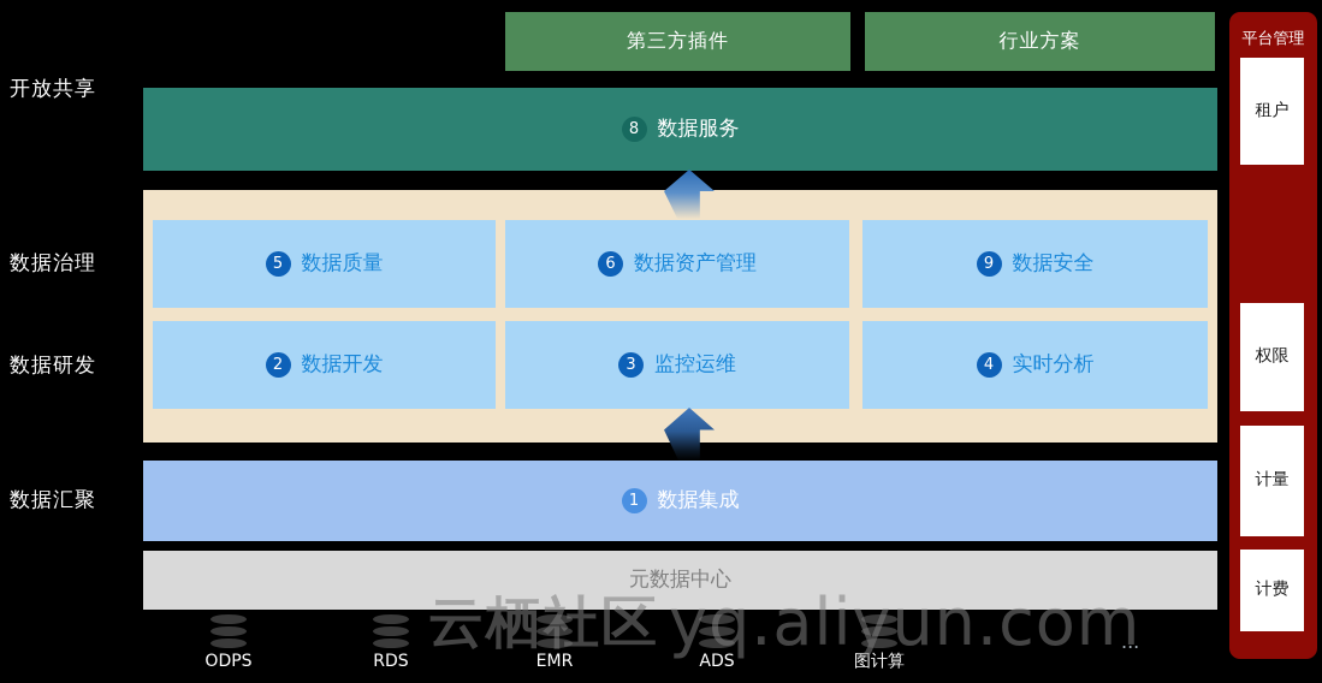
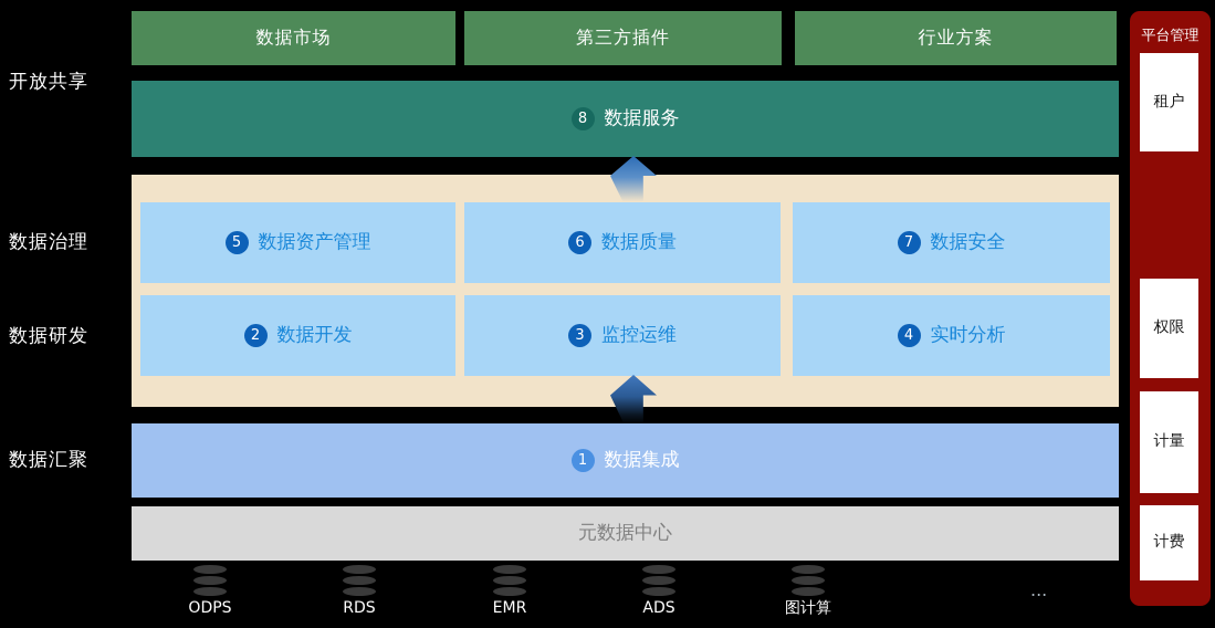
  开放共享
  数据治理
  数据研发
  数据汇聚
+ 数据市场
  第三方插件
  行业方案
  8
  数据服务
  5
- 数据质量
+ 数据资产管理
  6
- 数据资产管理
+ 数据质量
- 9
+ 7
  数据安全
  2
  数据开发
  3
  监控运维
  4
  实时分析
  1
  数据集成
  元数据中心
  ODPS
  RDS
  EMR
  ADS
  图计算
  ...
  平台管理
  租户
  权限
  计量
  计费
- 云栖社区
- yq.aliyun.com
